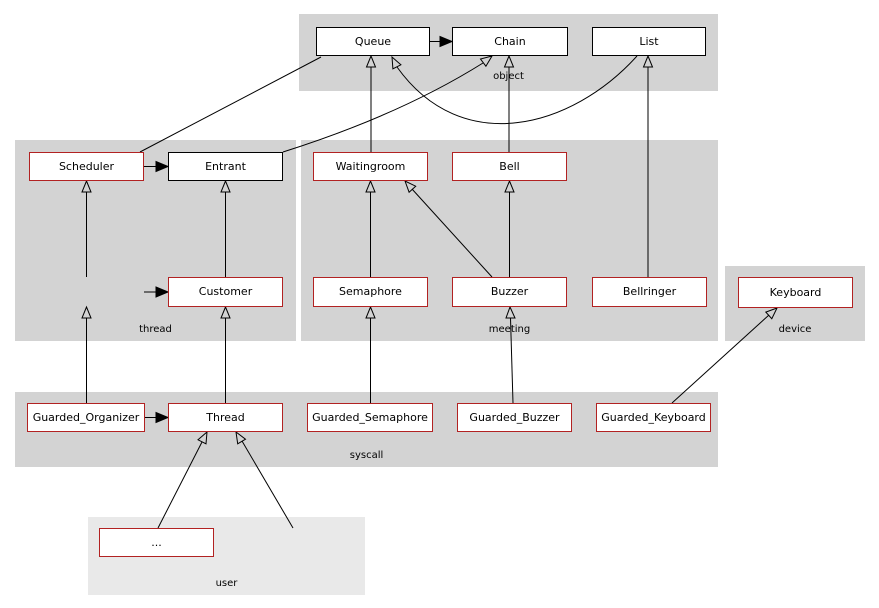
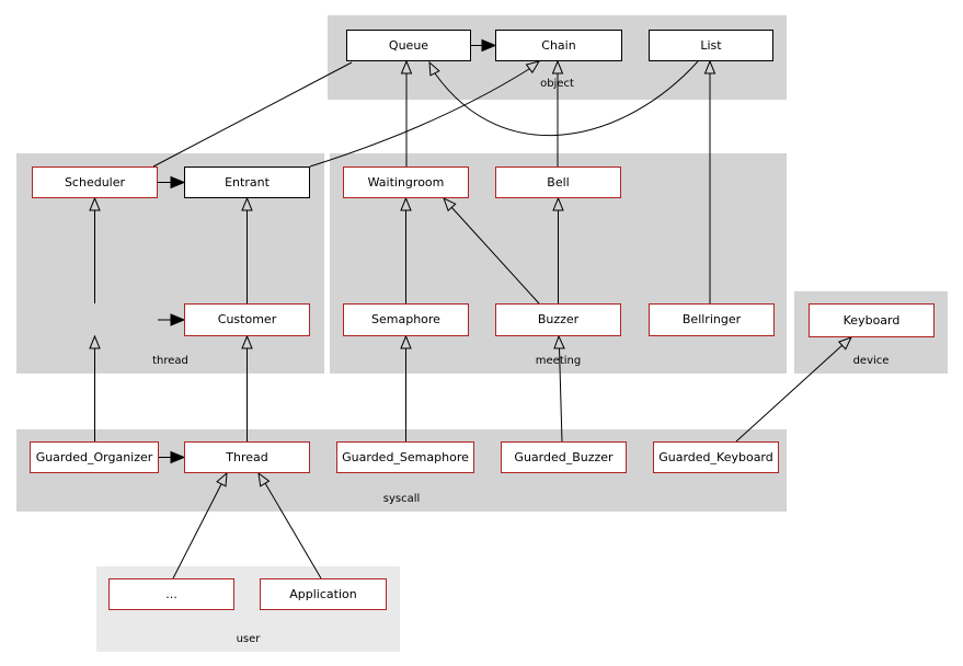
  object
  thread
  meeting
  device
  syscall
  user
  Queue
  Chain
  List
  Scheduler
  Entrant
  Waitingroom
  Bell
  Customer
  Semaphore
  Buzzer
  Bellringer
  Keyboard
  Guarded_Organizer
  Thread
  Guarded_Semaphore
  Guarded_Buzzer
  Guarded_Keyboard
  ...
+ Application
